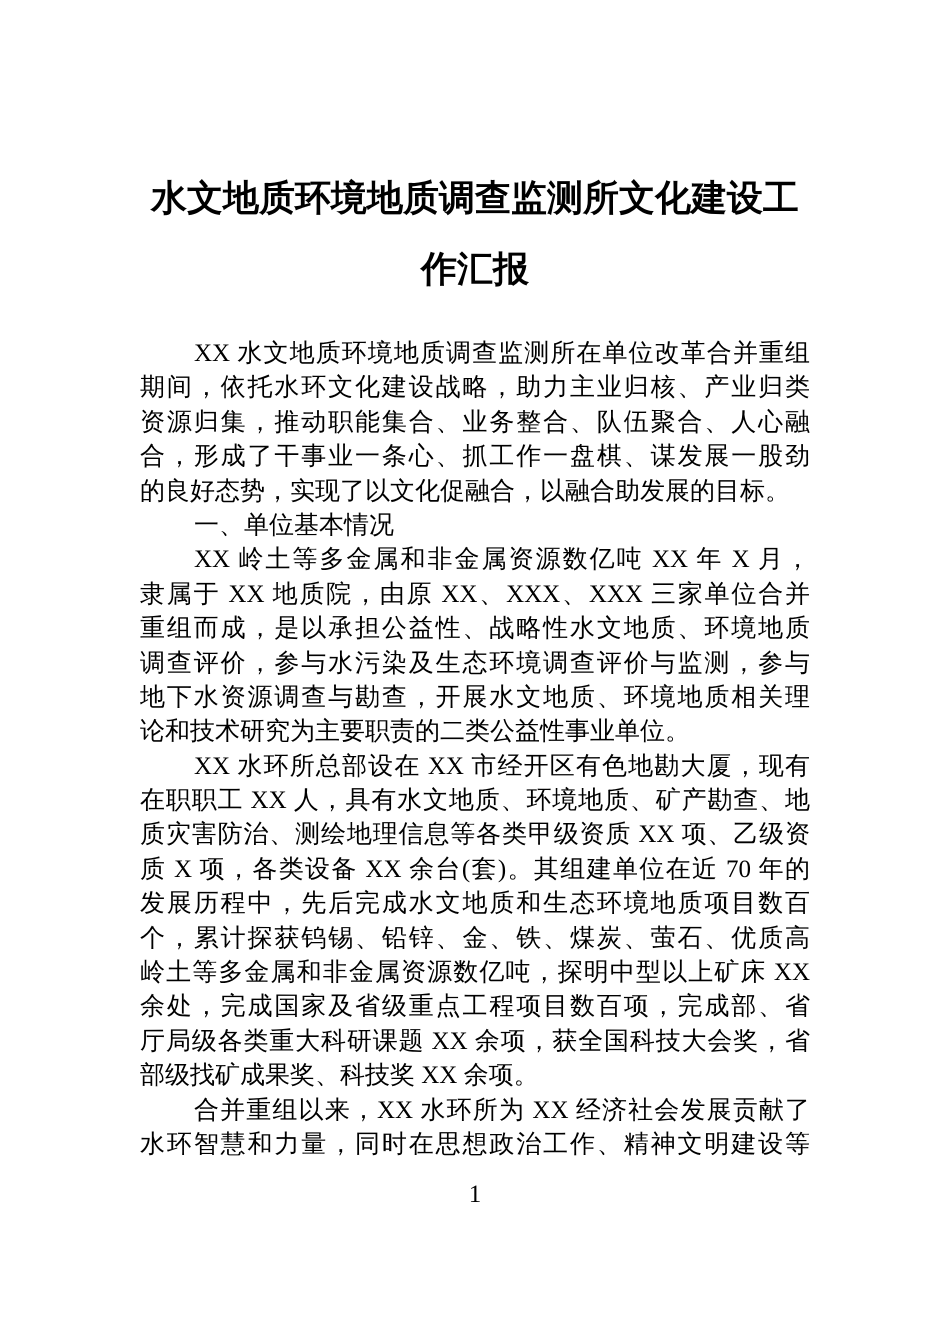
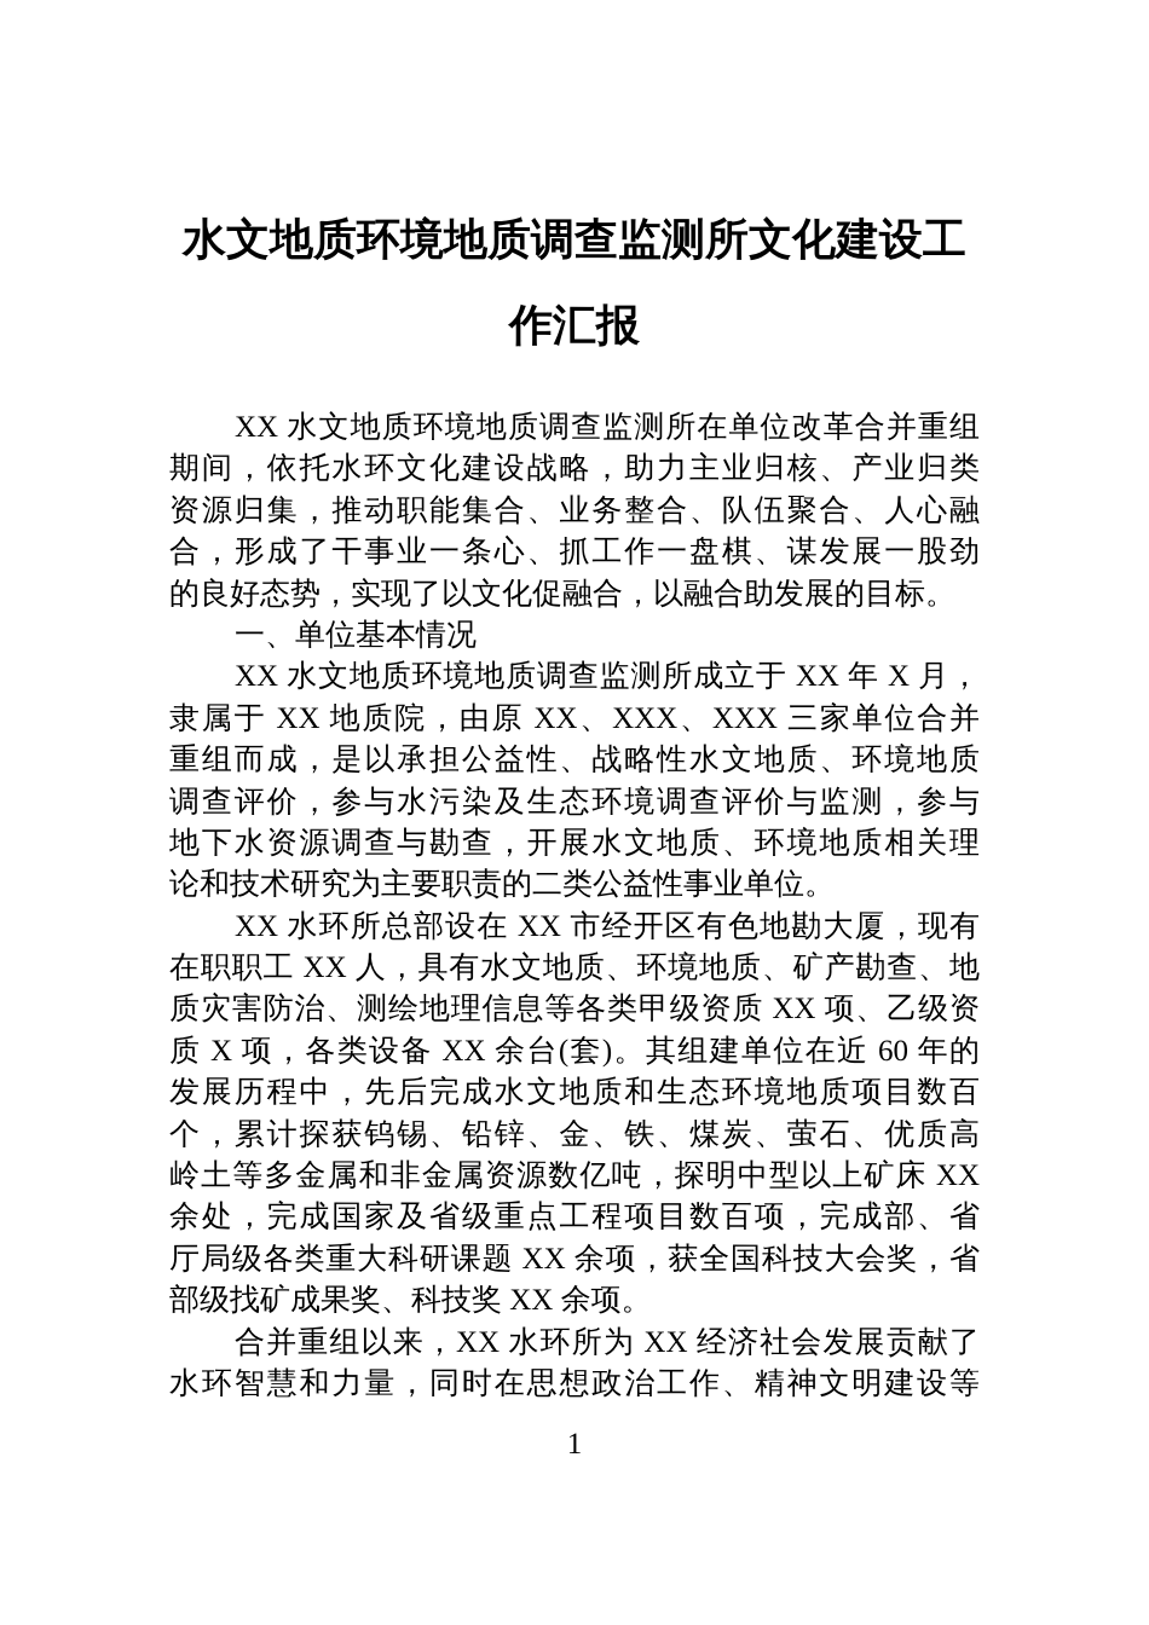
  水文地质环境地质调查监测所文化建设工
  作汇报
  XX 水文地质环境地质调查监测所在单位改革合并重组
  期间，依托水环文化建设战略，助力主业归核、产业归类
  资源归集，推动职能集合、业务整合、队伍聚合、人心融
  合，形成了干事业一条心、抓工作一盘棋、谋发展一股劲
  的良好态势，实现了以文化促融合，以融合助发展的目标。
  一、单位基本情况
- XX 岭土等多金属和非金属资源数亿吨 XX 年 X 月，
+ XX 水文地质环境地质调查监测所成立于 XX 年 X 月，
  隶属于 XX 地质院，由原 XX、XXX、XXX 三家单位合并
  重组而成，是以承担公益性、战略性水文地质、环境地质
  调查评价，参与水污染及生态环境调查评价与监测，参与
  地下水资源调查与勘查，开展水文地质、环境地质相关理
  论和技术研究为主要职责的二类公益性事业单位。
  XX 水环所总部设在 XX 市经开区有色地勘大厦，现有
  在职职工 XX 人，具有水文地质、环境地质、矿产勘查、地
  质灾害防治、测绘地理信息等各类甲级资质 XX 项、乙级资
- 质 X 项，各类设备 XX 余台(套)。其组建单位在近 70 年的
+ 质 X 项，各类设备 XX 余台(套)。其组建单位在近 60 年的
  发展历程中，先后完成水文地质和生态环境地质项目数百
  个，累计探获钨锡、铅锌、金、铁、煤炭、萤石、优质高
  岭土等多金属和非金属资源数亿吨，探明中型以上矿床 XX
  余处，完成国家及省级重点工程项目数百项，完成部、省
  厅局级各类重大科研课题 XX 余项，获全国科技大会奖，省
  部级找矿成果奖、科技奖 XX 余项。
  合并重组以来，XX 水环所为 XX 经济社会发展贡献了
  水环智慧和力量，同时在思想政治工作、精神文明建设等
  1
